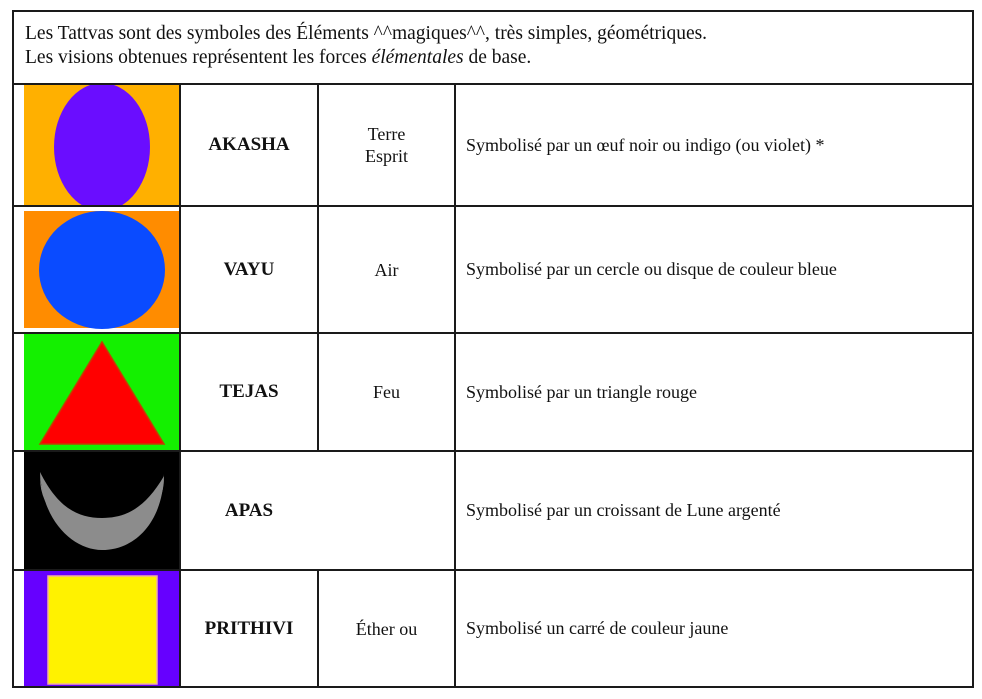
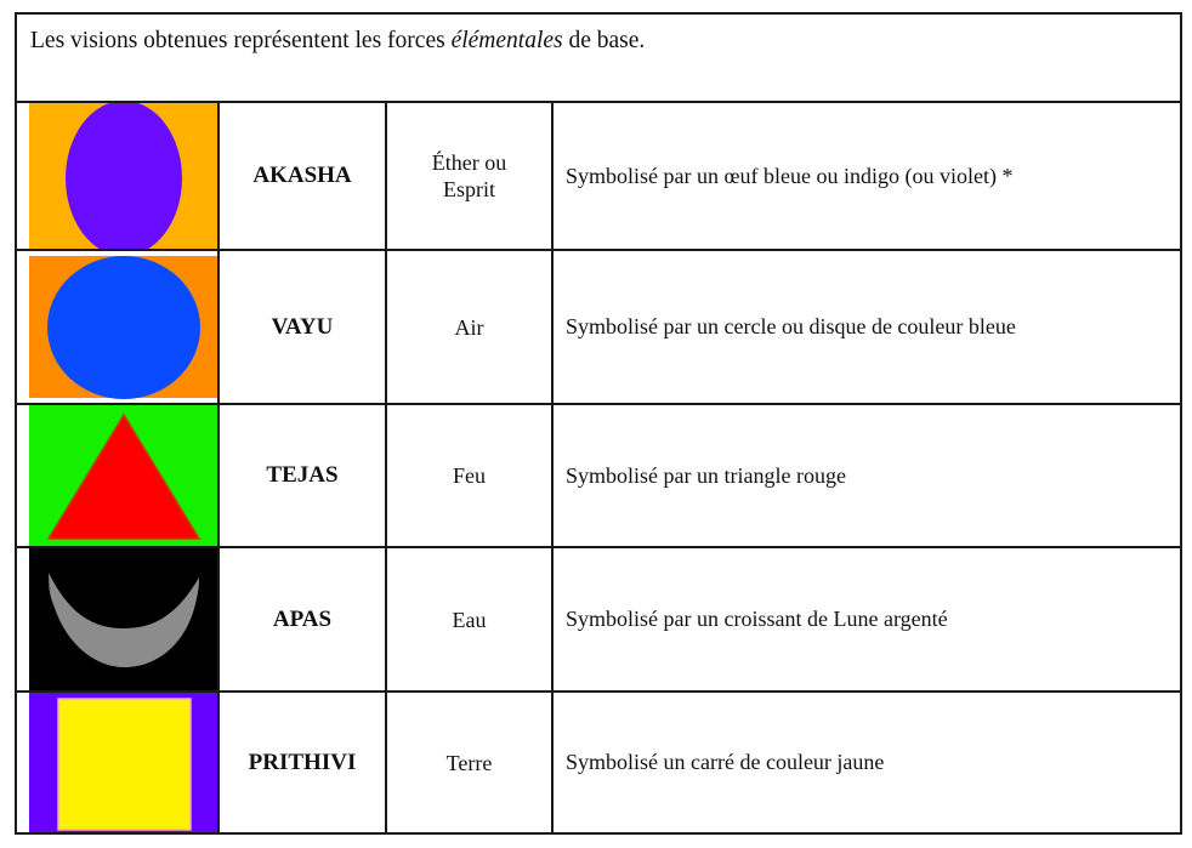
- Les Tattvas sont des symboles des Éléments ^^magiques^^, très simples, géométriques.
  Les visions obtenues représentent les forces élémentales de base.
  AKASHA
- Terre
+ Éther ou
  Esprit
- Symbolisé par un œuf noir ou indigo (ou violet) *
+ Symbolisé par un œuf bleue ou indigo (ou violet) *
  VAYU
  Air
  Symbolisé par un cercle ou disque de couleur bleue
  TEJAS
  Feu
  Symbolisé par un triangle rouge
  APAS
+ Eau
  Symbolisé par un croissant de Lune argenté
  PRITHIVI
- Éther ou
+ Terre
  Symbolisé un carré de couleur jaune
